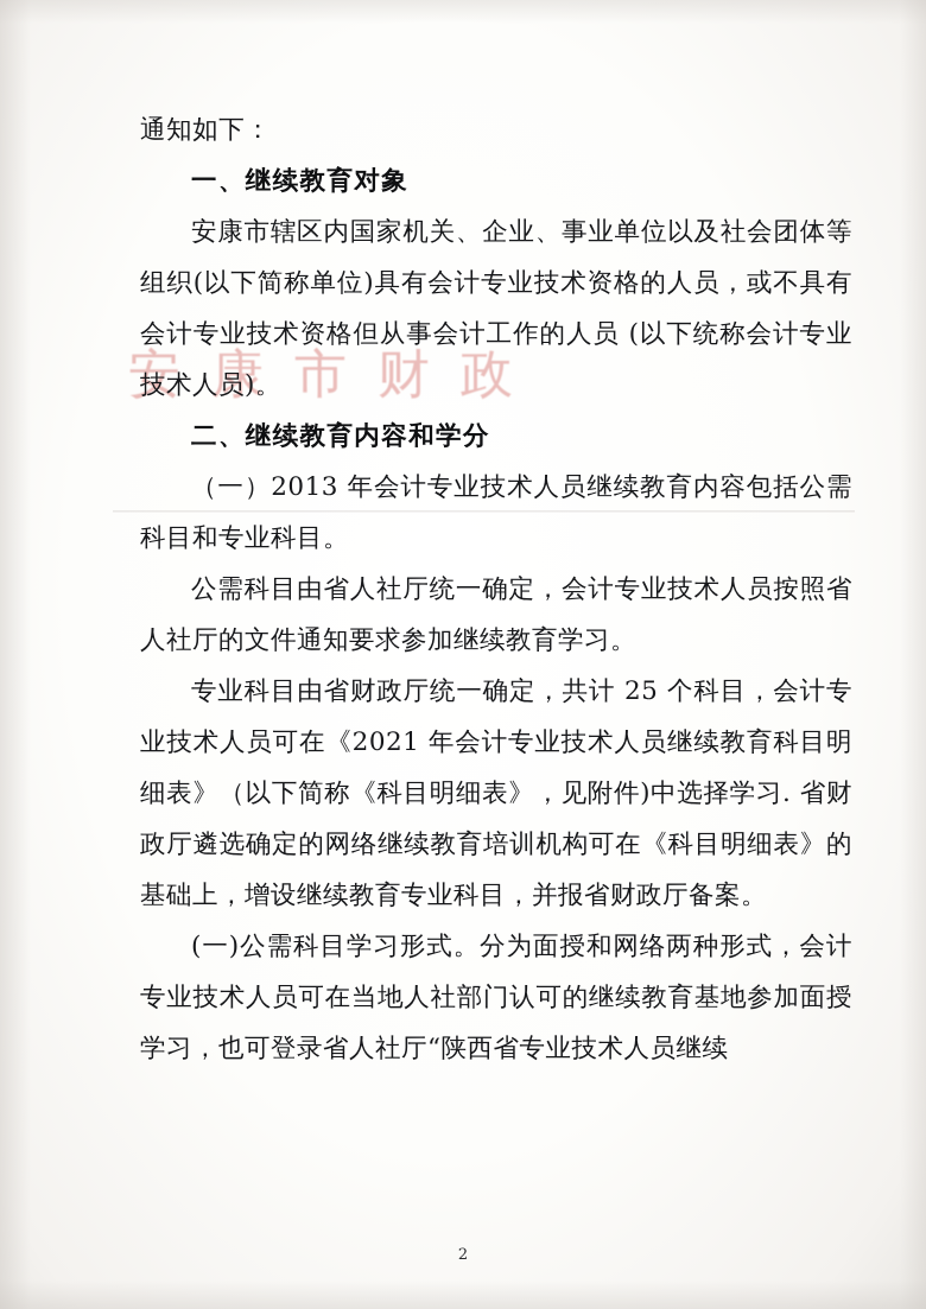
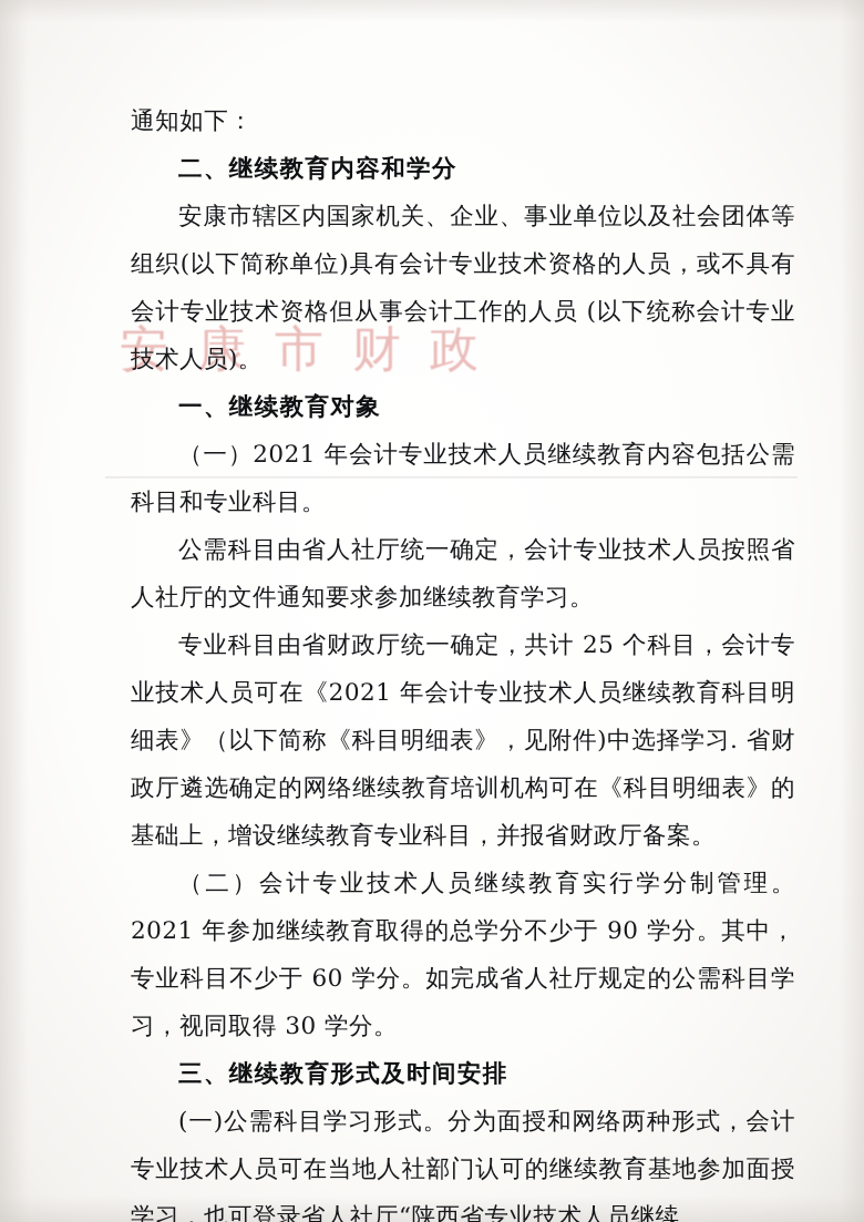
  安康市财政
  通知如下：
- 一、继续教育对象
+ 二、继续教育内容和学分
  安康市辖区内国家机关、企业、事业单位以及社会团体等组织(以下简称单位)具有会计专业技术资格的人员，或不具有会计专业技术资格但从事会计工作的人员 (以下统称会计专业技术人员)。
- 二、继续教育内容和学分
+ 一、继续教育对象
- （一）2013 年会计专业技术人员继续教育内容包括公需科目和专业科目。
+ （一）2021 年会计专业技术人员继续教育内容包括公需科目和专业科目。
  公需科目由省人社厅统一确定，会计专业技术人员按照省人社厅的文件通知要求参加继续教育学习。
  专业科目由省财政厅统一确定，共计 25 个科目，会计专业技术人员可在《2021 年会计专业技术人员继续教育科目明细表》（以下简称《科目明细表》，见附件)中选择学习. 省财政厅遴选确定的网络继续教育培训机构可在《科目明细表》的基础上，增设继续教育专业科目，并报省财政厅备案。
+ （二）会计专业技术人员继续教育实行学分制管理。2021 年参加继续教育取得的总学分不少于 90 学分。其中，专业科目不少于 60 学分。如完成省人社厅规定的公需科目学习，视同取得 30 学分。
+ 三、继续教育形式及时间安排
  (一)公需科目学习形式。分为面授和网络两种形式，会计专业技术人员可在当地人社部门认可的继续教育基地参加面授学习，也可登录省人社厅“陕西省专业技术人员继续
  2
